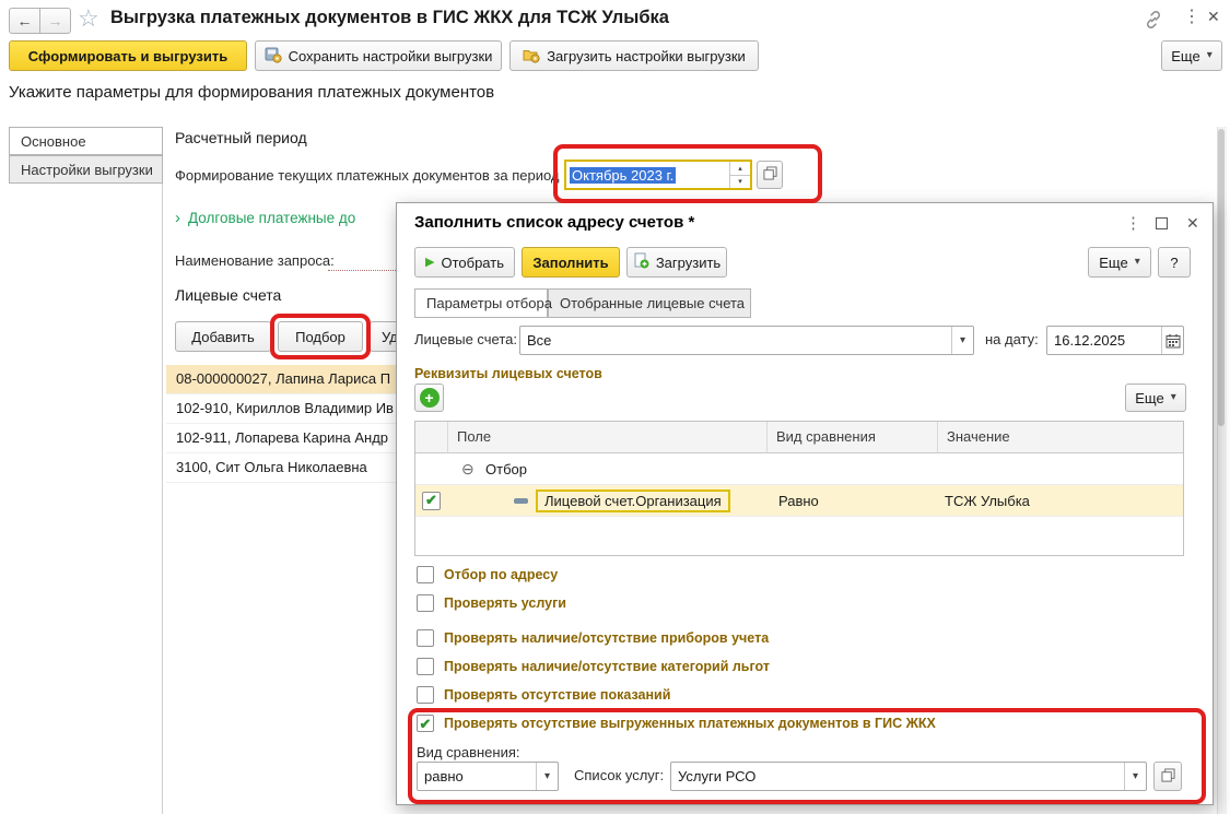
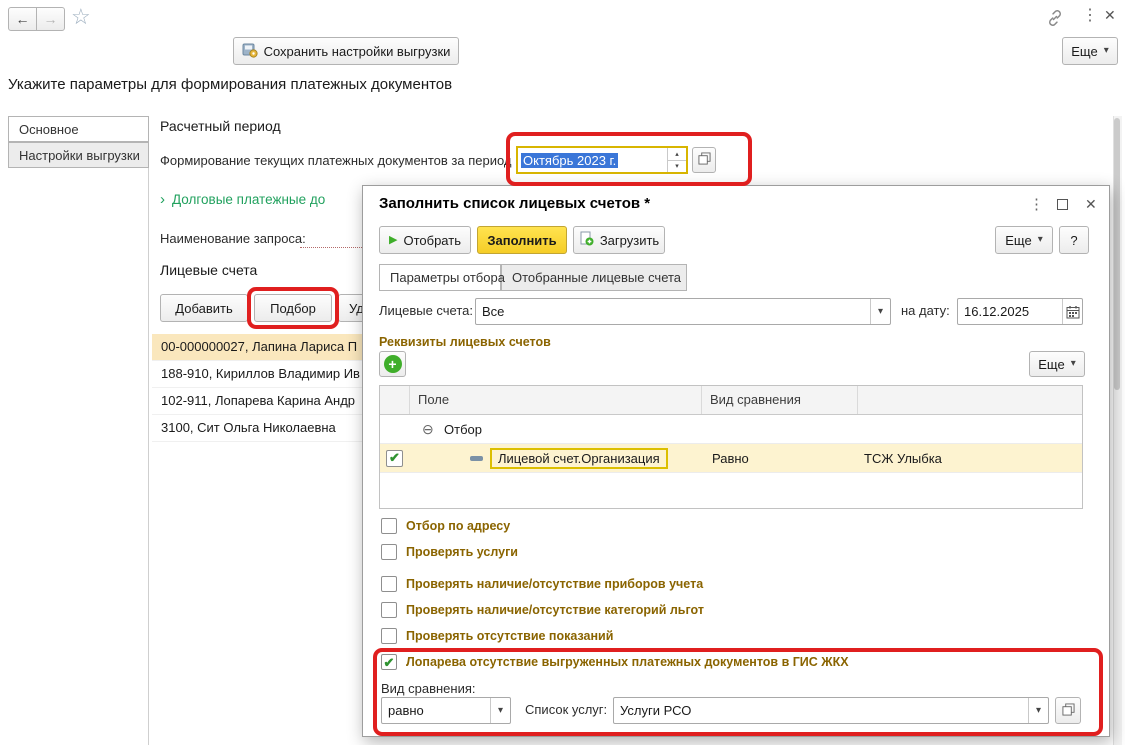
  ←
  →
  ☆
- Выгрузка платежных документов в ГИС ЖКХ для ТСЖ Улыбка
  ⋮
  ✕
- Сформировать и выгрузить
  Сохранить настройки выгрузки
- Загрузить настройки выгрузки
  Еще
  ▾
  Укажите параметры для формирования платежных документов
  Основное
  Настройки выгрузки
  Расчетный период
  Формирование текущих платежных документов за период
  Октябрь 2023 г.
  ›
  Долговые платежные до
  Наименование запроса:
  Лицевые счета
  Добавить
  Подбор
  Уд
- 08-000000027, Лапина Лариса П
+ 00-000000027, Лапина Лариса П
- 102-910, Кириллов Владимир Ив
+ 188-910, Кириллов Владимир Ив
  102-911, Лопарева Карина Андр
  3100, Сит Ольга Николаевна
- Заполнить список адресу счетов *
+ Заполнить список лицевых счетов *
  ⋮
  ✕
  ▶
  Отобрать
  Заполнить
  Загрузить
  Еще
  ▾
  ?
  Параметры отбора
  Отобранные лицевые счета
  Лицевые счета:
  Все
  ▾
  на дату:
  16.12.2025
  Реквизиты лицевых счетов
  +
  Еще
  ▾
  Поле
  Вид сравнения
- Значение
  ⊖
  Отбор
  ✔
  Лицевой счет.Организация
  Равно
  ТСЖ Улыбка
  Отбор по адресу
  Проверять услуги
  Проверять наличие/отсутствие приборов учета
  Проверять наличие/отсутствие категорий льгот
  Проверять отсутствие показаний
  ✔
- Проверять отсутствие выгруженных платежных документов в ГИС ЖКХ
+ Лопарева отсутствие выгруженных платежных документов в ГИС ЖКХ
  Вид сравнения:
  равно
  ▾
  Список услуг:
  Услуги РСО
  ▾
